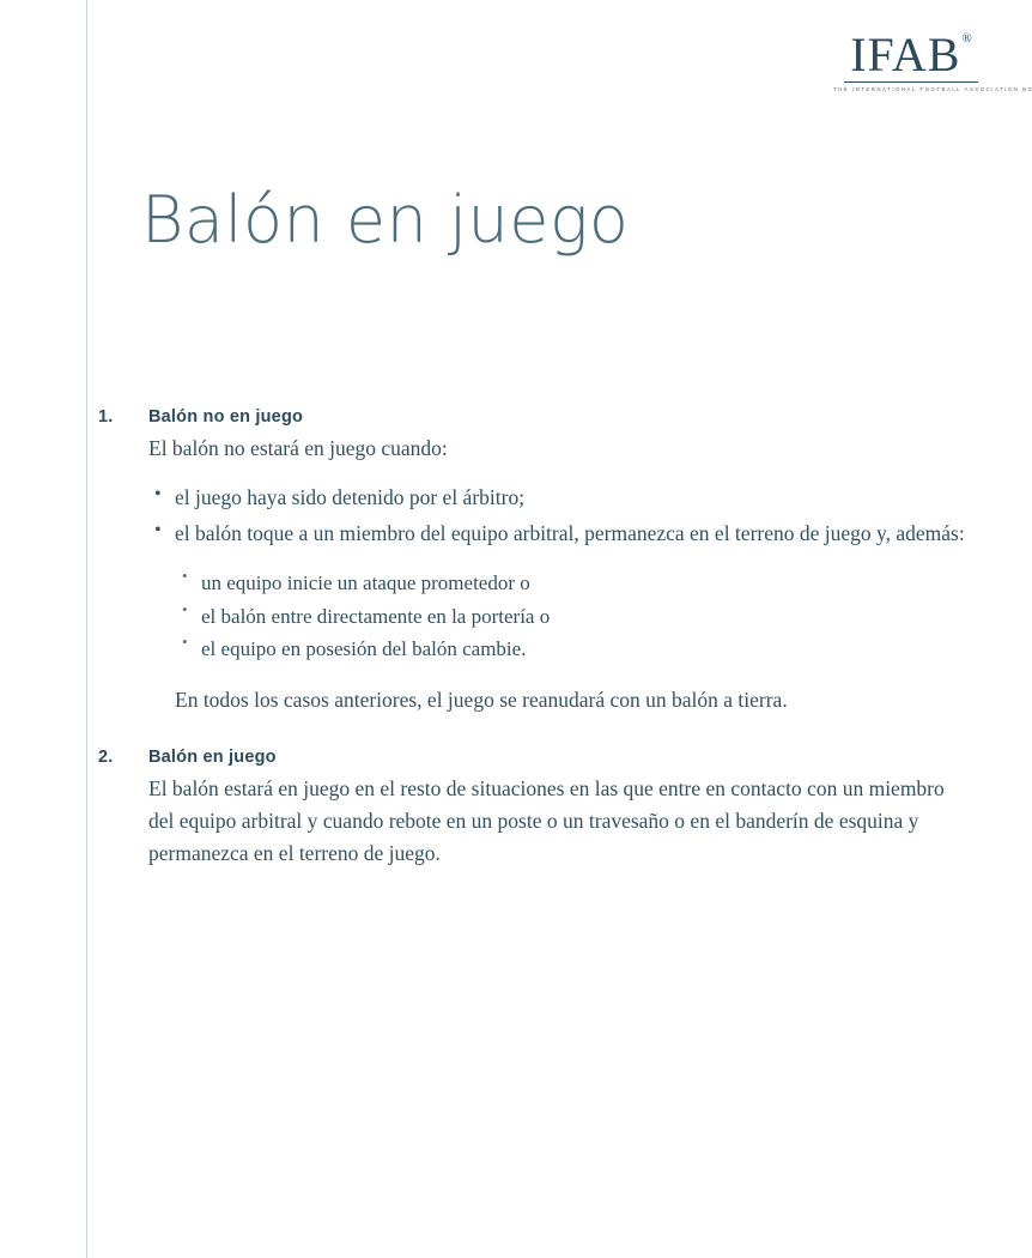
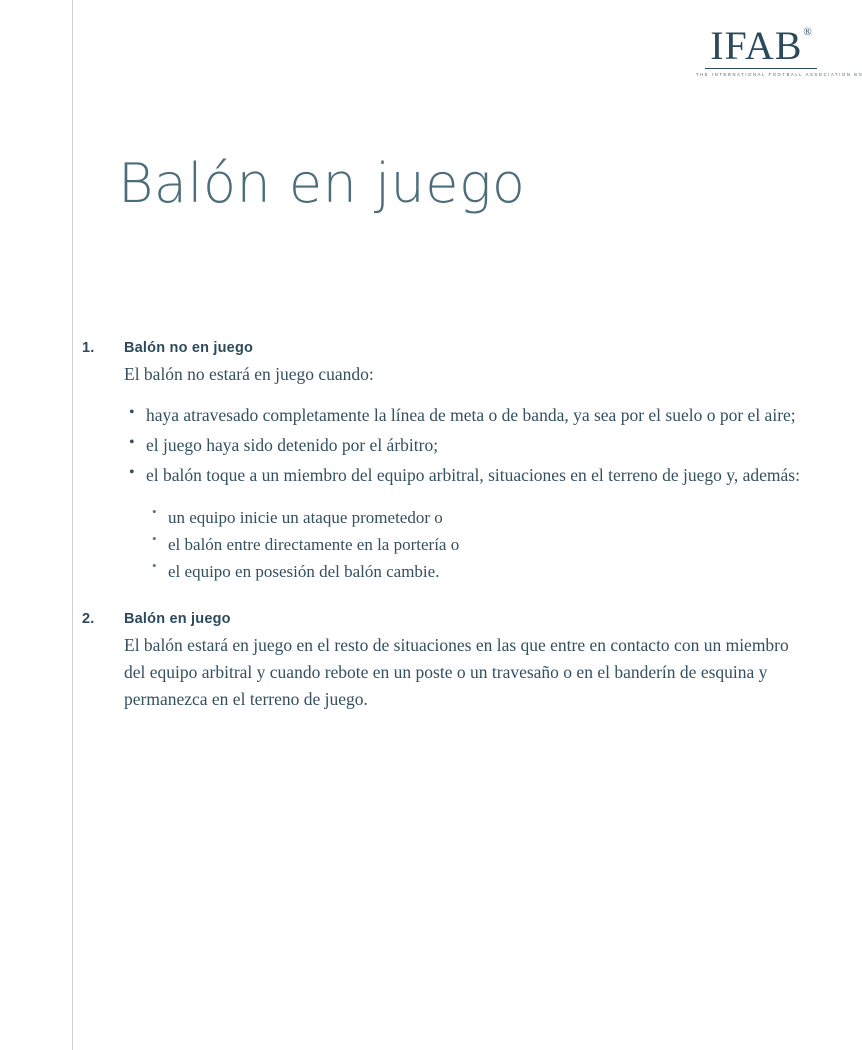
  IFAB®
  Balón en juego
  1.
  Balón no en juego
  El balón no estará en juego cuando:
+ haya atravesado completamente la línea de meta o de banda, ya sea por el suelo o por el aire;
  el juego haya sido detenido por el árbitro;
- el balón toque a un miembro del equipo arbitral, permanezca en el terreno de juego y, además:
+ el balón toque a un miembro del equipo arbitral, situaciones en el terreno de juego y, además:
  un equipo inicie un ataque prometedor o
  el balón entre directamente en la portería o
  el equipo en posesión del balón cambie.
- En todos los casos anteriores, el juego se reanudará con un balón a tierra.
  2.
  Balón en juego
  El balón estará en juego en el resto de situaciones en las que entre en contacto con un miembro del equipo arbitral y cuando rebote en un poste o un travesaño o en el banderín de esquina y permanezca en el terreno de juego.
